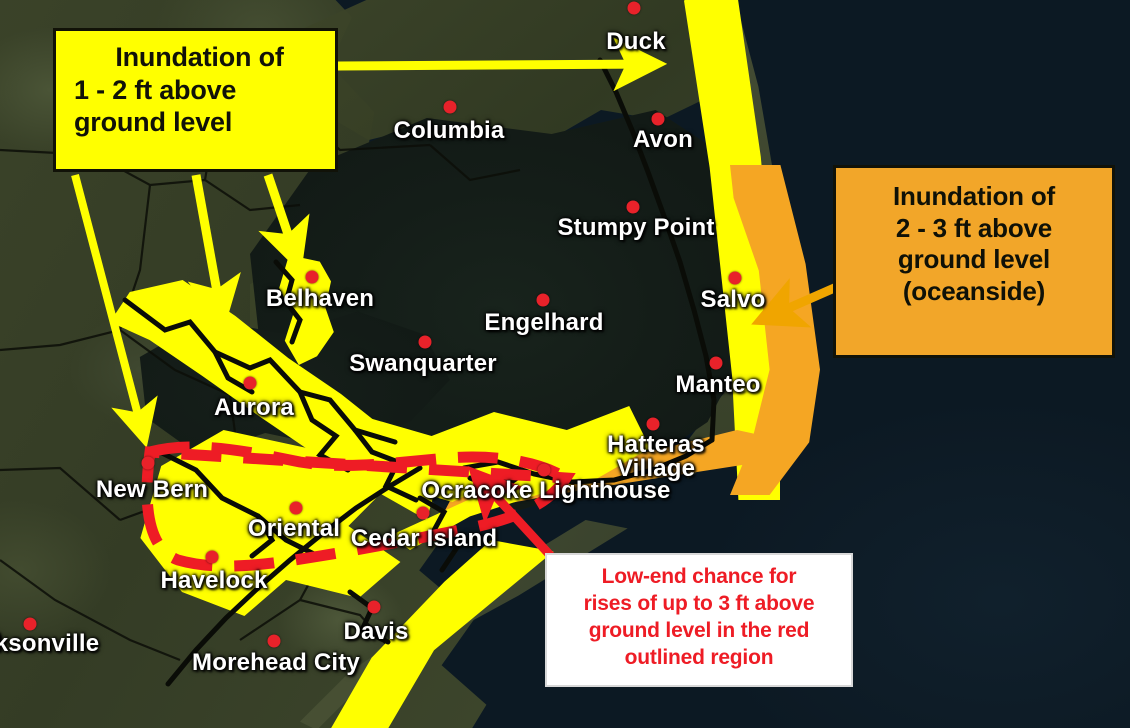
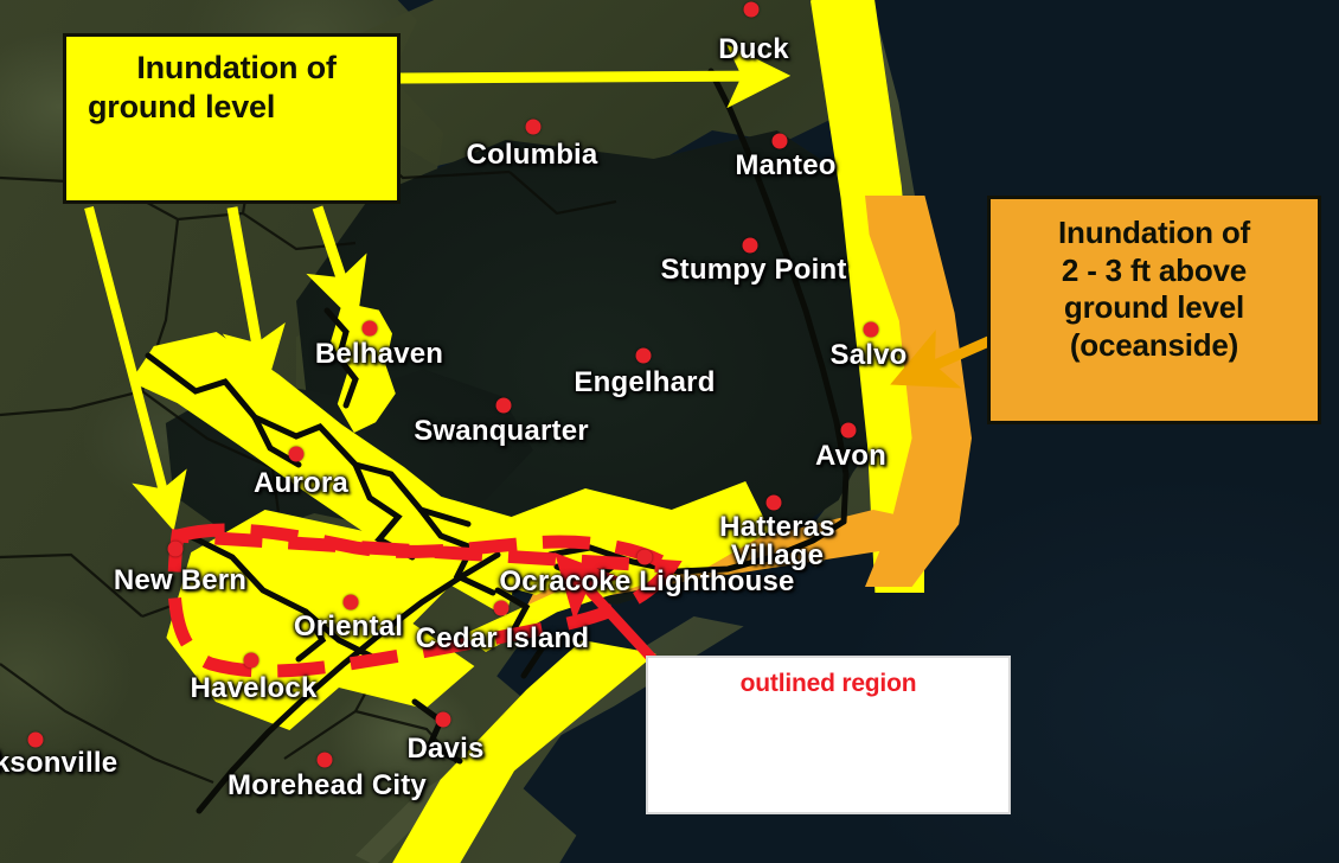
  Duck
  Columbia
- Avon
+ Manteo
  Stumpy Point
  Belhaven
  Salvo
  Engelhard
  Swanquarter
- Manteo
+ Avon
  Aurora
  Hatteras
  Village
  New Bern
  Ocracoke Lighthouse
  Oriental
  Cedar Island
  Havelock
  Davis
  ksonville
  Morehead City
  Inundation of
- 1 - 2 ft above
  ground level
  Inundation of
  2 - 3 ft above
  ground level
  (oceanside)
- Low-end chance for
- rises of up to 3 ft above
- ground level in the red
  outlined region
